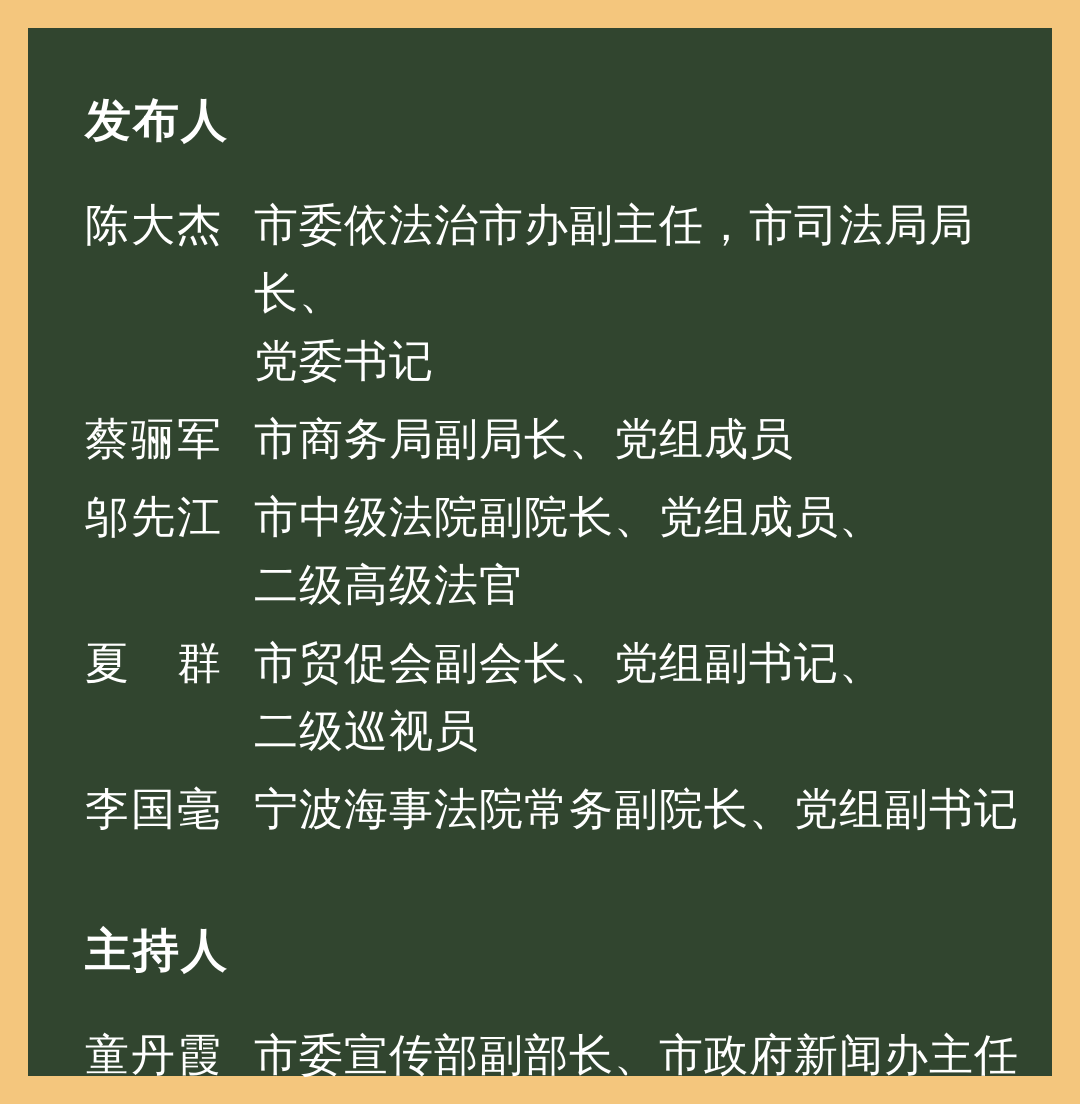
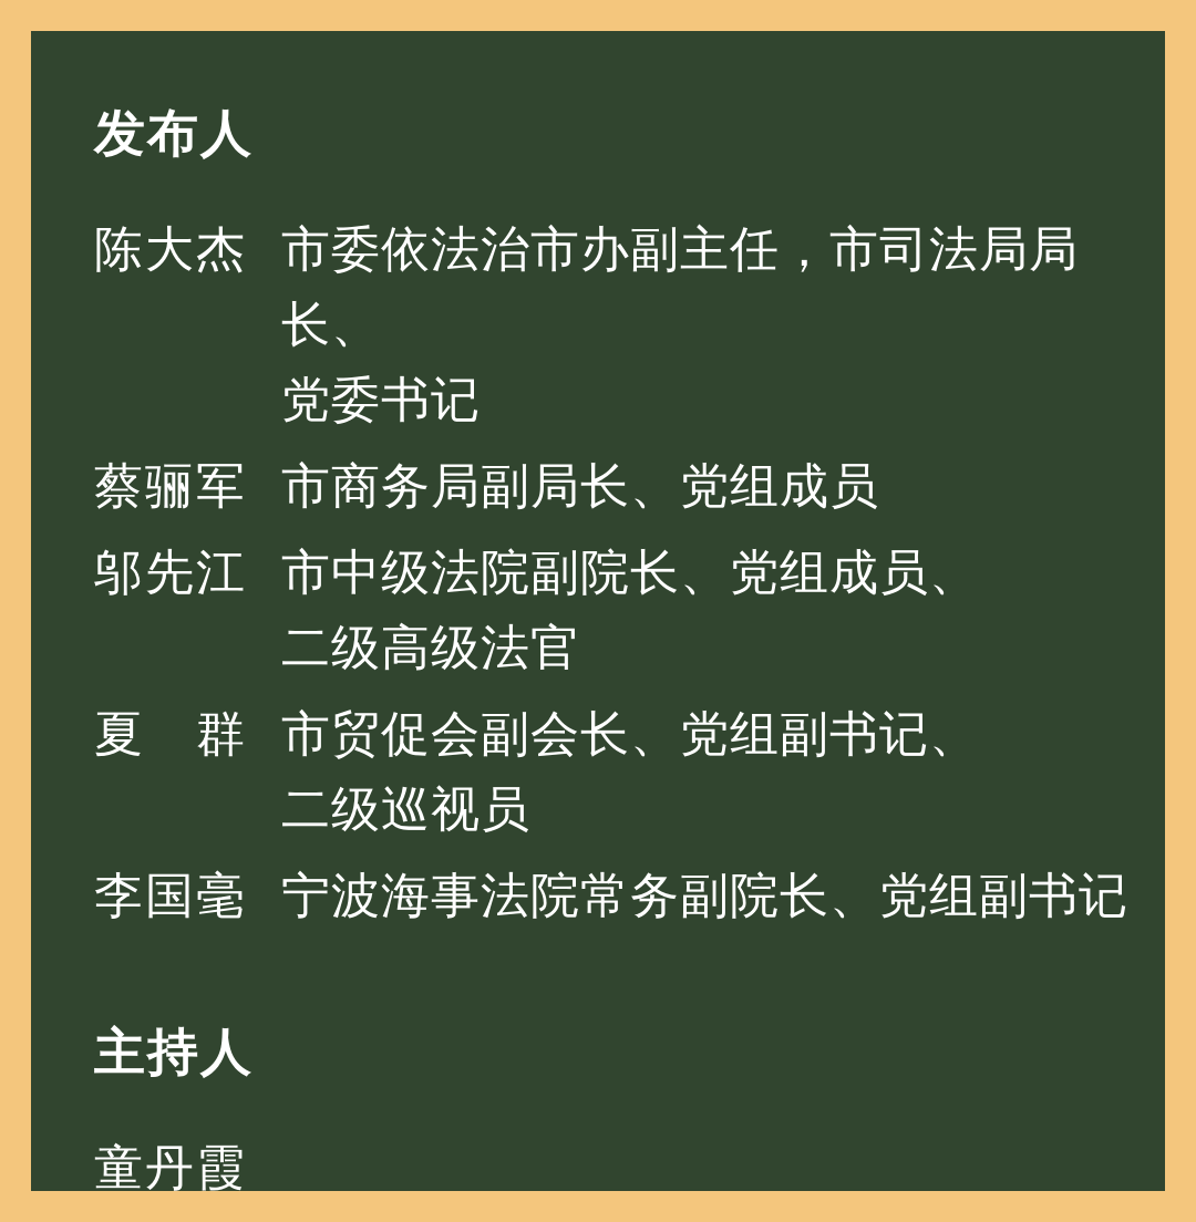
  发布人
  陈大杰
  市委依法治市办副主任，市司法局局长、
  党委书记
  蔡骊军
  市商务局副局长、党组成员
  邬先江
  市中级法院副院长、党组成员、
  二级高级法官
  夏 群
  市贸促会副会长、党组副书记、
  二级巡视员
  李国毫
  宁波海事法院常务副院长、党组副书记
  主持人
  童丹霞
- 市委宣传部副部长、市政府新闻办主任
